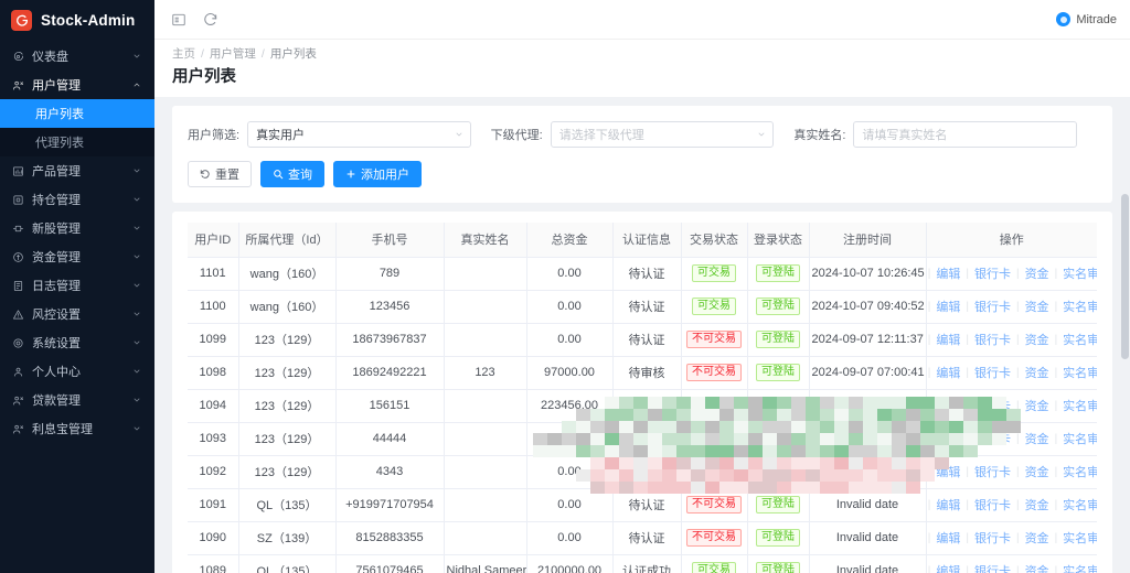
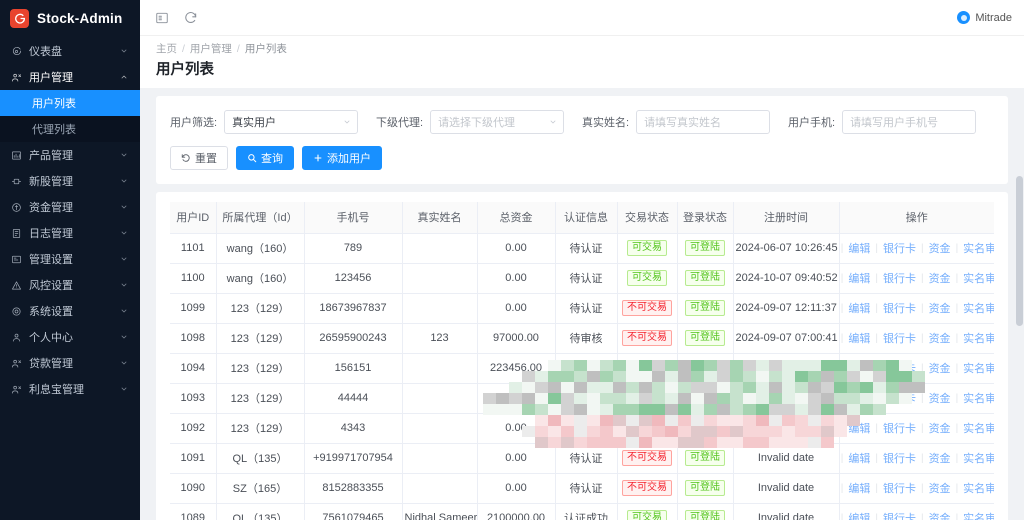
  Stock-Admin
  仪表盘
  用户管理
  用户列表
  代理列表
  产品管理
- 持仓管理
  新股管理
  资金管理
  日志管理
+ 管理设置
  风控设置
  系统设置
  个人中心
  贷款管理
  利息宝管理
  Mitrade
  主页 / 用户管理 / 用户列表
  用户列表
  用户筛选:
  真实用户
  下级代理:
  请选择下级代理
  真实姓名:
  请填写真实姓名
+ 用户手机:
+ 请填写用户手机号
  重置
  查询
  添加用户
  用户ID	所属代理（Id）	手机号	真实姓名	总资金	认证信息	交易状态	登录状态	注册时间	操作
- 1101	wang（160）	789		0.00	待认证	可交易	可登陆	2024-10-07 10:26:45	编辑 银行卡 资金 实名审
+ 1101	wang（160）	789		0.00	待认证	可交易	可登陆	2024-06-07 10:26:45	编辑 银行卡 资金 实名审
  1100	wang（160）	123456		0.00	待认证	可交易	可登陆	2024-10-07 09:40:52	编辑 银行卡 资金 实名审
  1099	123（129）	18673967837		0.00	待认证	不可交易	可登陆	2024-09-07 12:11:37	编辑 银行卡 资金 实名审
- 1098	123（129）	18692492221	123	97000.00	待审核	不可交易	可登陆	2024-09-07 07:00:41	编辑 银行卡 资金 实名审
+ 1098	123（129）	26595900243	123	97000.00	待审核	不可交易	可登陆	2024-09-07 07:00:41	编辑 银行卡 资金 实名审
  1091	QL（135）	+919971707954		0.00	待认证	不可交易	可登陆	Invalid date	编辑 银行卡 资金 实名审
- 1090	SZ（139）	8152883355		0.00	待认证	不可交易	可登陆	Invalid date	编辑 银行卡 资金 实名审
+ 1090	SZ（165）	8152883355		0.00	待认证	不可交易	可登陆	Invalid date	编辑 银行卡 资金 实名审
  1089	QL（135）	7561079465	Nidhal Sameer	2100000.00	认证成功	可交易	可登陆	Invalid date	编辑 银行卡 资金 实名审
